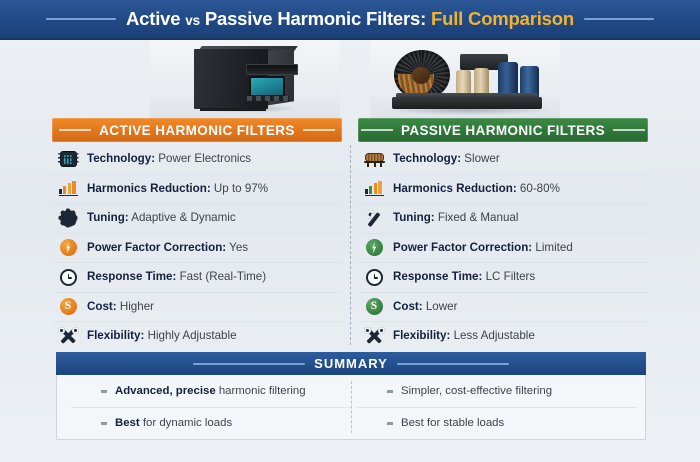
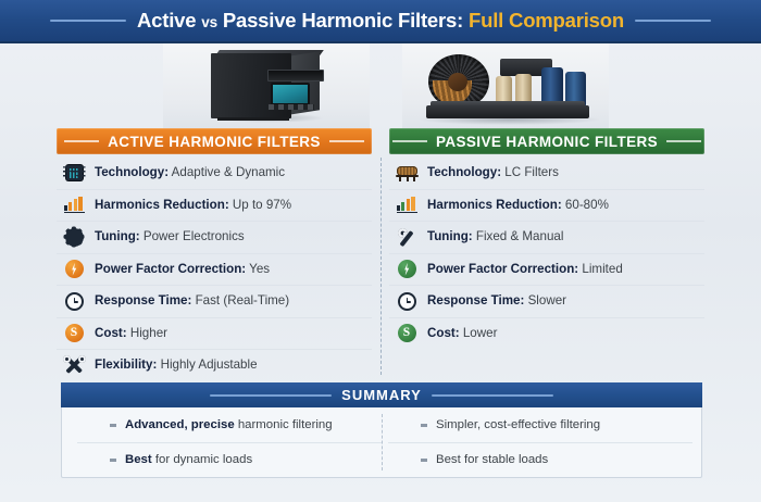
  Active vs Passive Harmonic Filters: Full Comparison
  ACTIVE HARMONIC FILTERS
  PASSIVE HARMONIC FILTERS
- Technology: Power Electronics
+ Technology: Adaptive & Dynamic
  Harmonics Reduction: Up to 97%
- Tuning: Adaptive & Dynamic
+ Tuning: Power Electronics
  Power Factor Correction: Yes
  Response Time: Fast (Real-Time)
  S
  Cost: Higher
  Flexibility: Highly Adjustable
- Technology: Slower
+ Technology: LC Filters
  Harmonics Reduction: 60-80%
  Tuning: Fixed & Manual
  Power Factor Correction: Limited
- Response Time: LC Filters
+ Response Time: Slower
  S
  Cost: Lower
- Flexibility: Less Adjustable
  SUMMARY
  Advanced, precise harmonic filtering
  Best for dynamic loads
  Simpler, cost-effective filtering
  Best for stable loads
